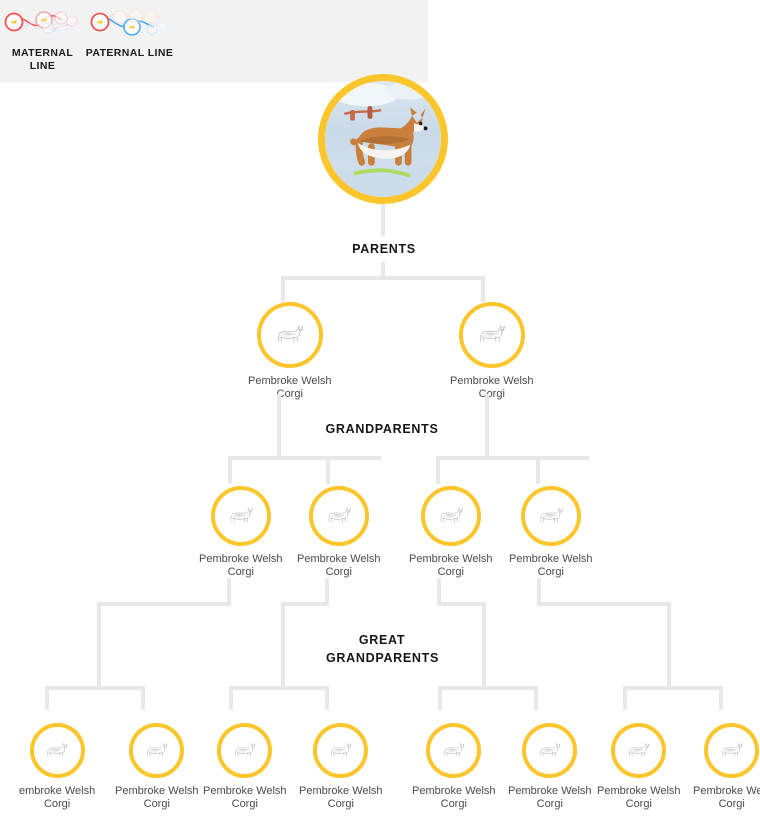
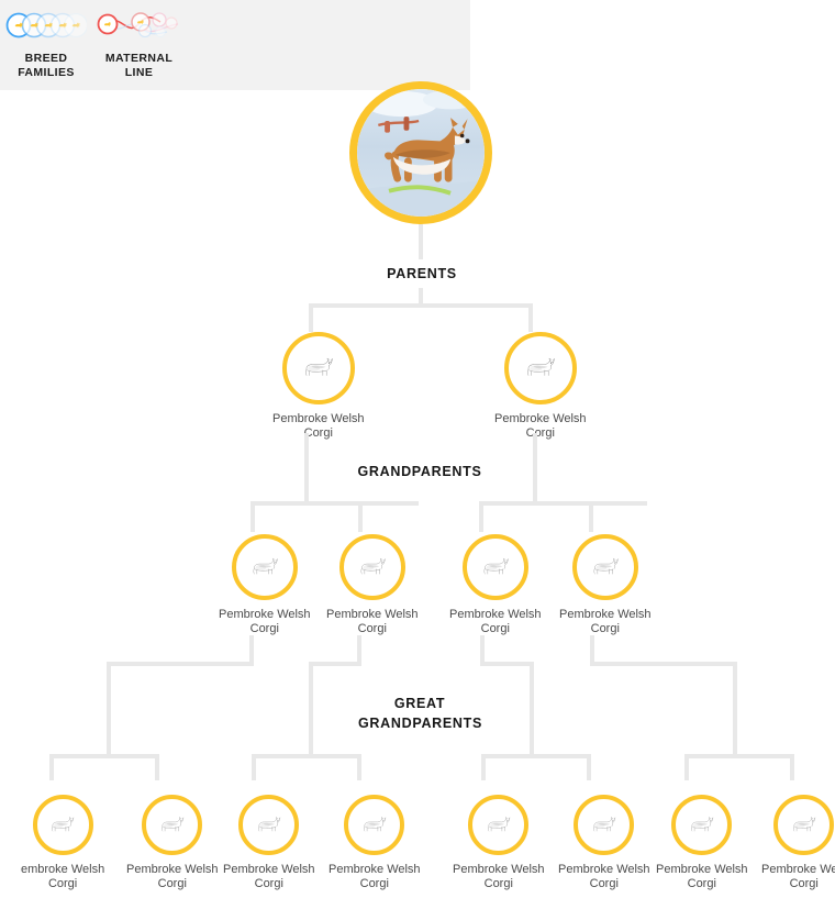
+ BREED FAMILIES
  MATERNAL LINE
- PATERNAL LINE
  PARENTS
  Pembroke Welsh
  orgi
  Pembroke Welsh
  Corgi
  GRANDPARENTS
  Pembroke Welsh
  Corgi
  Pembroke Welsh
  Corgi
  Pembroke Welsh
  Corgi
  Pembroke Welsh
  Corgi
  GREAT
  GRANDPARENTS
  embroke Welsh
  Corgi
  Pembroke Welsh
  Corgi
  Pembroke Welsh
  Corgi
  Pembroke Welsh
  Corgi
  Pembroke Welsh
  Corgi
  Pembroke Welsh
  Corgi
  Pembroke Welsh
  Corgi
  Pembroke We
  Corgi
